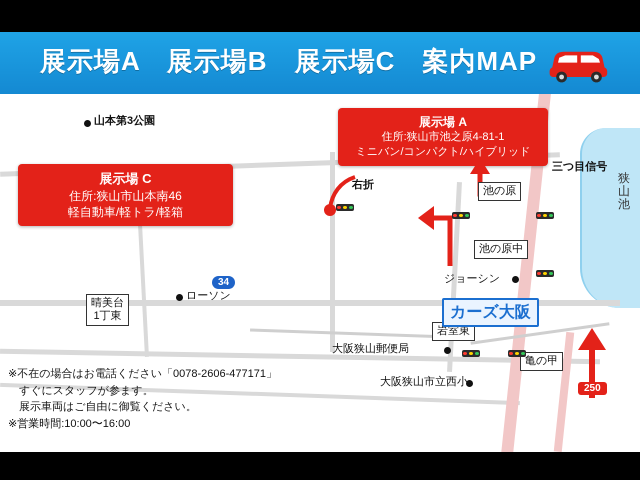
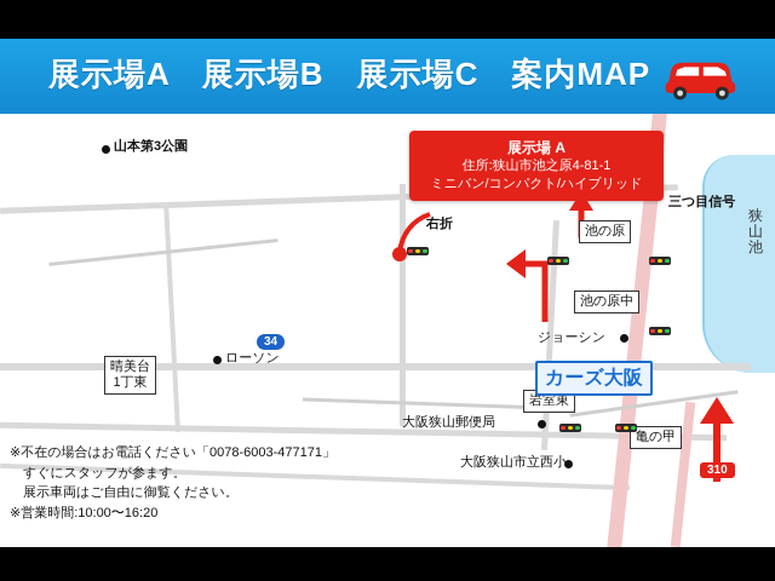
  展示場A 展示場B 展示場C 案内MAP
  狭
  山
  池
  展示場 A
  住所:狭山市池之原4-81-1
  ミニバン/コンパクト/ハイブリッド
- 展示場 C
- 住所:狭山市山本南46
- 軽自動車/軽トラ/軽箱
  山本第3公園
  右折
  三つ目信号
  池の原
  池の原中
  ジョーシン
  晴美台
  1丁東
  ローソン
  大阪狭山郵便局
  岩室東
  亀の甲
  大阪狭山市立西小
  カーズ大阪
  34
- 250
+ 310
- ※不在の場合はお電話ください「0078-2606-477171」
+ ※不在の場合はお電話ください「0078-6003-477171」
  すぐにスタッフが参ます。
  展示車両はご自由に御覧ください。
- ※営業時間:10:00〜16:00
+ ※営業時間:10:00〜16:20
